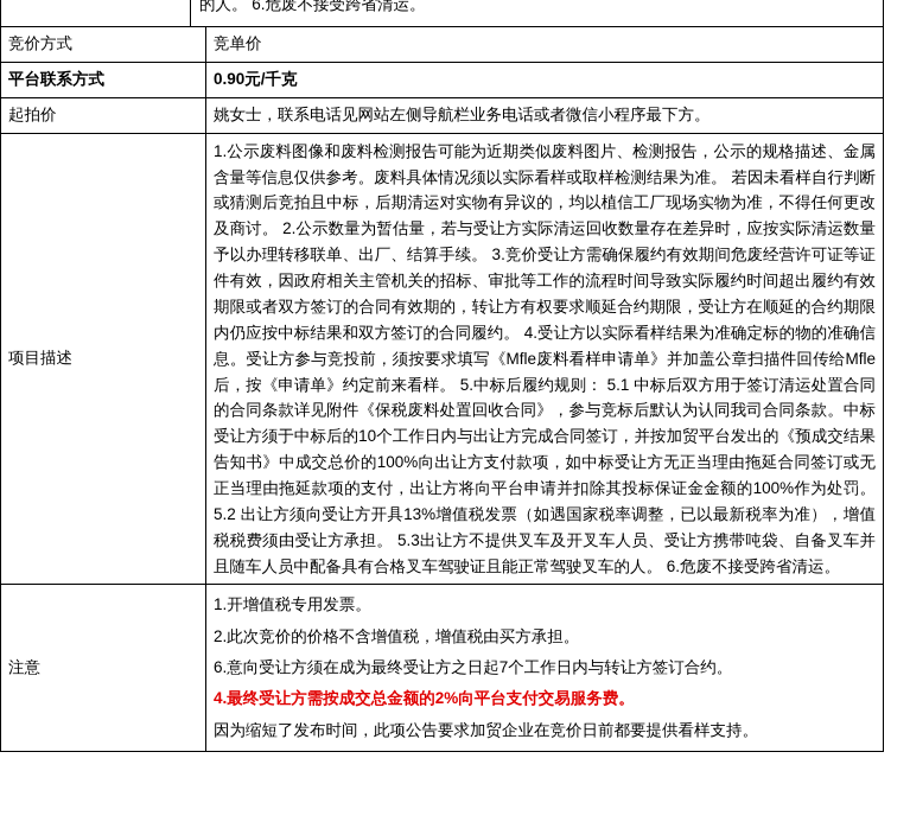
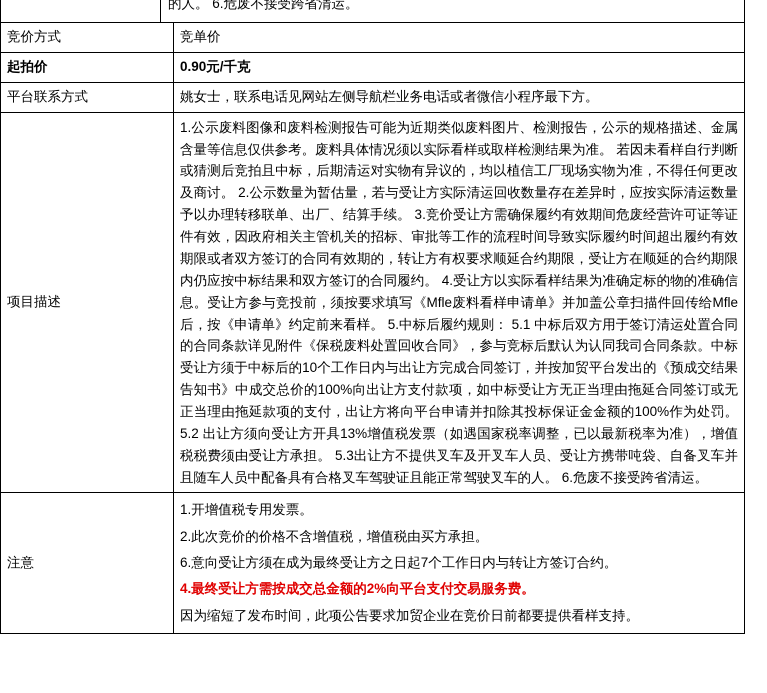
  的人。 6.危废不接受跨省清运。
  竞价方式	竞单价
- 平台联系方式	0.90元/千克
+ 起拍价	0.90元/千克
- 起拍价	姚女士，联系电话见网站左侧导航栏业务电话或者微信小程序最下方。
+ 平台联系方式	姚女士，联系电话见网站左侧导航栏业务电话或者微信小程序最下方。
  项目描述	1.公示废料图像和废料检测报告可能为近期类似废料图片、检测报告，公示的规格描述、金属含量等信息仅供参考。废料具体情况须以实际看样或取样检测结果为准。 若因未看样自行判断或猜测后竞拍且中标，后期清运对实物有异议的，均以植信工厂现场实物为准，不得任何更改及商讨。 2.公示数量为暂估量，若与受让方实际清运回收数量存在差异时，应按实际清运数量予以办理转移联单、出厂、结算手续。 3.竞价受让方需确保履约有效期间危废经营许可证等证件有效，因政府相关主管机关的招标、审批等工作的流程时间导致实际履约时间超出履约有效期限或者双方签订的合同有效期的，转让方有权要求顺延合约期限，受让方在顺延的合约期限内仍应按中标结果和双方签订的合同履约。 4.受让方以实际看样结果为准确定标的物的准确信息。受让方参与竞投前，须按要求填写《Mfle废料看样申请单》并加盖公章扫描件回传给Mfle后，按《申请单》约定前来看样。 5.中标后履约规则： 5.1 中标后双方用于签订清运处置合同的合同条款详见附件《保税废料处置回收合同》，参与竞标后默认为认同我司合同条款。中标受让方须于中标后的10个工作日内与出让方完成合同签订，并按加贸平台发出的《预成交结果告知书》中成交总价的100%向出让方支付款项，如中标受让方无正当理由拖延合同签订或无正当理由拖延款项的支付，出让方将向平台申请并扣除其投标保证金金额的100%作为处罚。 5.2 出让方须向受让方开具13%增值税发票（如遇国家税率调整，已以最新税率为准），增值税税费须由受让方承担。 5.3出让方不提供叉车及开叉车人员、受让方携带吨袋、自备叉车并且随车人员中配备具有合格叉车驾驶证且能正常驾驶叉车的人。 6.危废不接受跨省清运。
  注意	1.开增值税专用发票。 2.此次竞价的价格不含增值税，增值税由买方承担。 6.意向受让方须在成为最终受让方之日起7个工作日内与转让方签订合约。 4.最终受让方需按成交总金额的2%向平台支付交易服务费。 因为缩短了发布时间，此项公告要求加贸企业在竞价日前都要提供看样支持。
